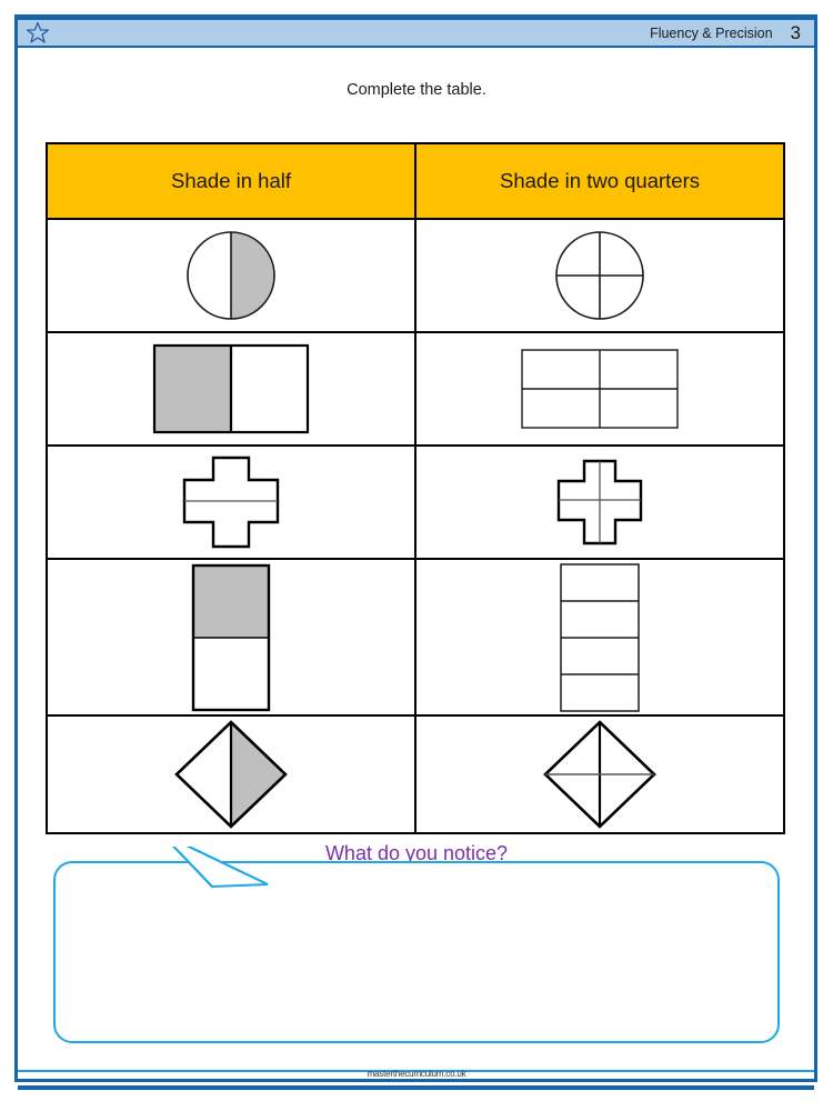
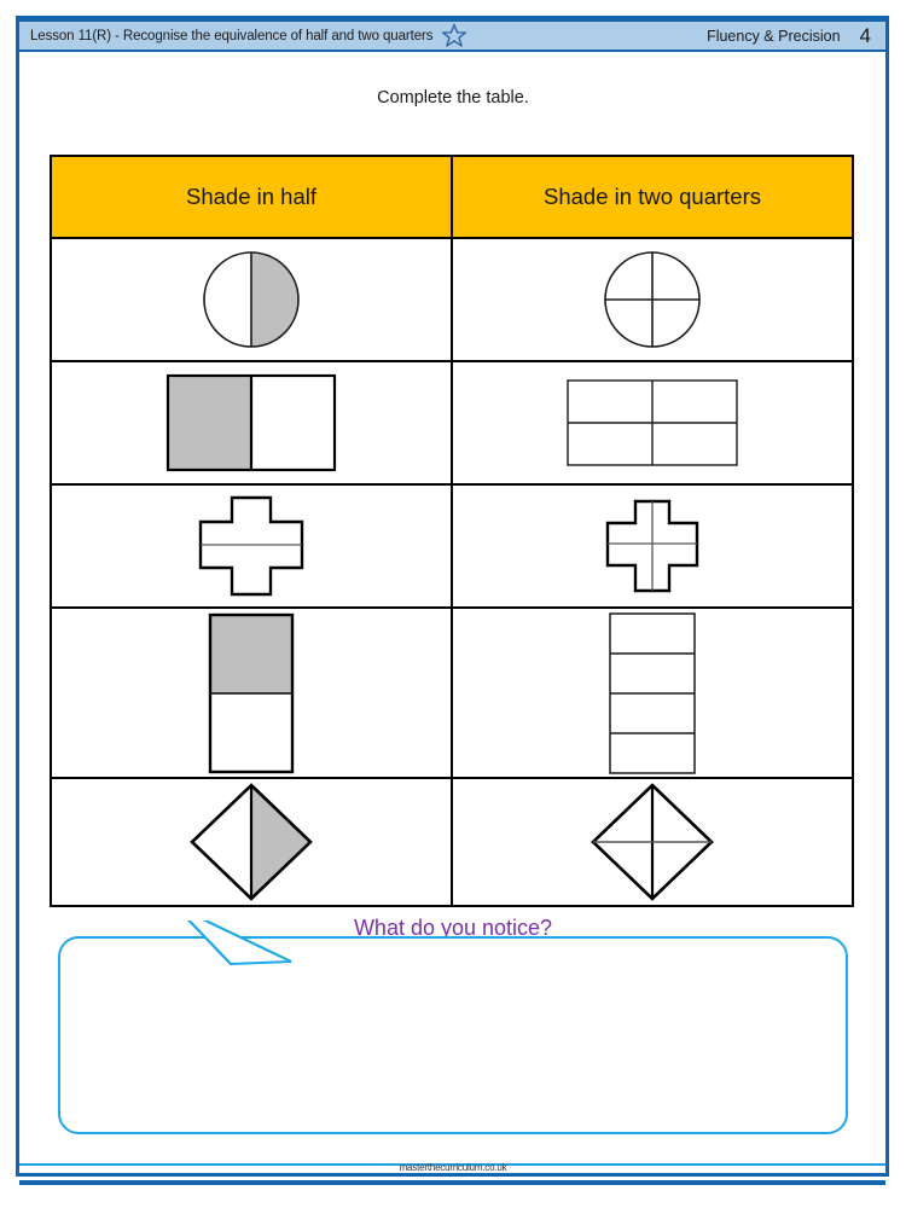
+ Lesson 11(R) - Recognise the equivalence of half and two quarters
  Fluency & Precision
- 3
+ 4
  Complete the table.
  Shade in half	Shade in two quarters
  What do you notice?
  masterthecurriculum.co.uk
